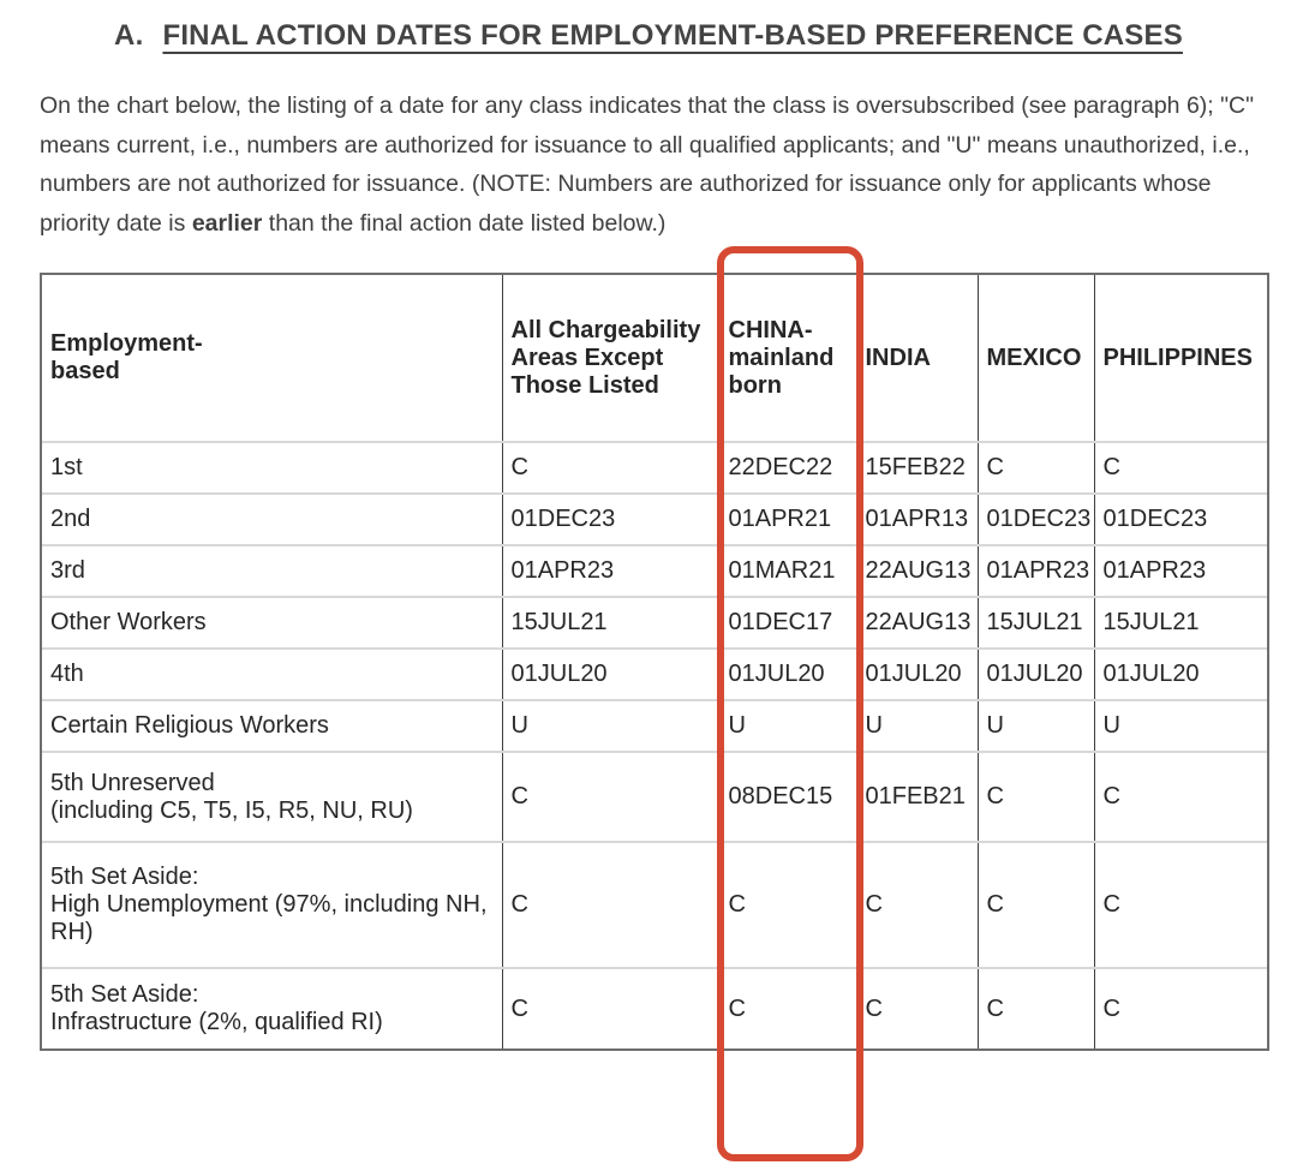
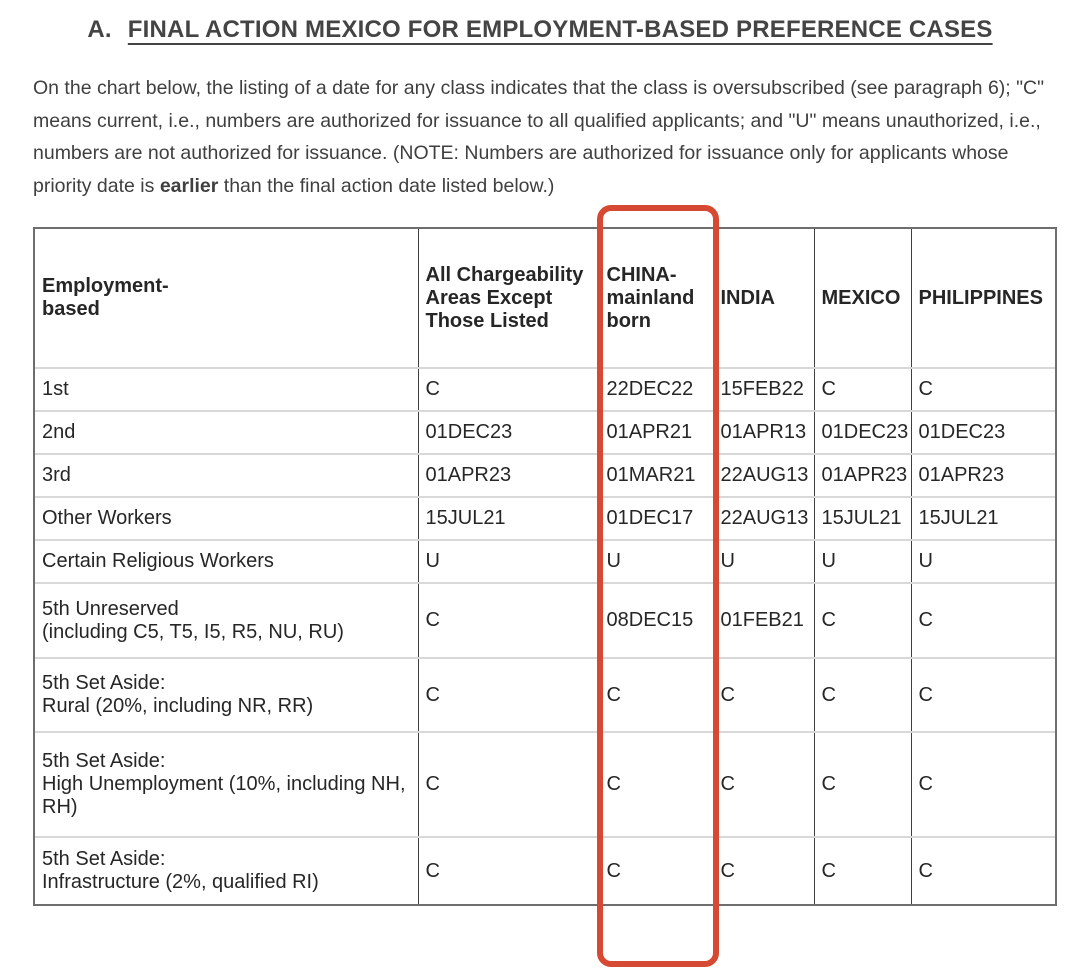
- A. FINAL ACTION DATES FOR EMPLOYMENT-BASED PREFERENCE CASES
+ A. FINAL ACTION MEXICO FOR EMPLOYMENT-BASED PREFERENCE CASES
  On the chart below, the listing of a date for any class indicates that the class is oversubscribed (see paragraph 6); "C" means current, i.e., numbers are authorized for issuance to all qualified applicants; and "U" means unauthorized, i.e., numbers are not authorized for issuance. (NOTE: Numbers are authorized for issuance only for applicants whose priority date is earlier than the final action date listed below.)
  Employment- based	All Chargeability Areas Except Those Listed	CHINA-mainland born	INDIA	MEXICO	PHILIPPINES
  1st	C	22DEC22	15FEB22	C	C
  2nd	01DEC23	01APR21	01APR13	01DEC23	01DEC23
  3rd	01APR23	01MAR21	22AUG13	01APR23	01APR23
  Other Workers	15JUL21	01DEC17	22AUG13	15JUL21	15JUL21
- 4th	01JUL20	01JUL20	01JUL20	01JUL20	01JUL20
  Certain Religious Workers	U	U	U	U	U
  5th Unreserved (including C5, T5, I5, R5, NU, RU)	C	08DEC15	01FEB21	C	C
+ 5th Set Aside: Rural (20%, including NR, RR)	C	C	C	C	C
- 5th Set Aside: High Unemployment (97%, including NH, RH)	C	C	C	C	C
+ 5th Set Aside: High Unemployment (10%, including NH, RH)	C	C	C	C	C
  5th Set Aside: Infrastructure (2%, qualified RI)	C	C	C	C	C
